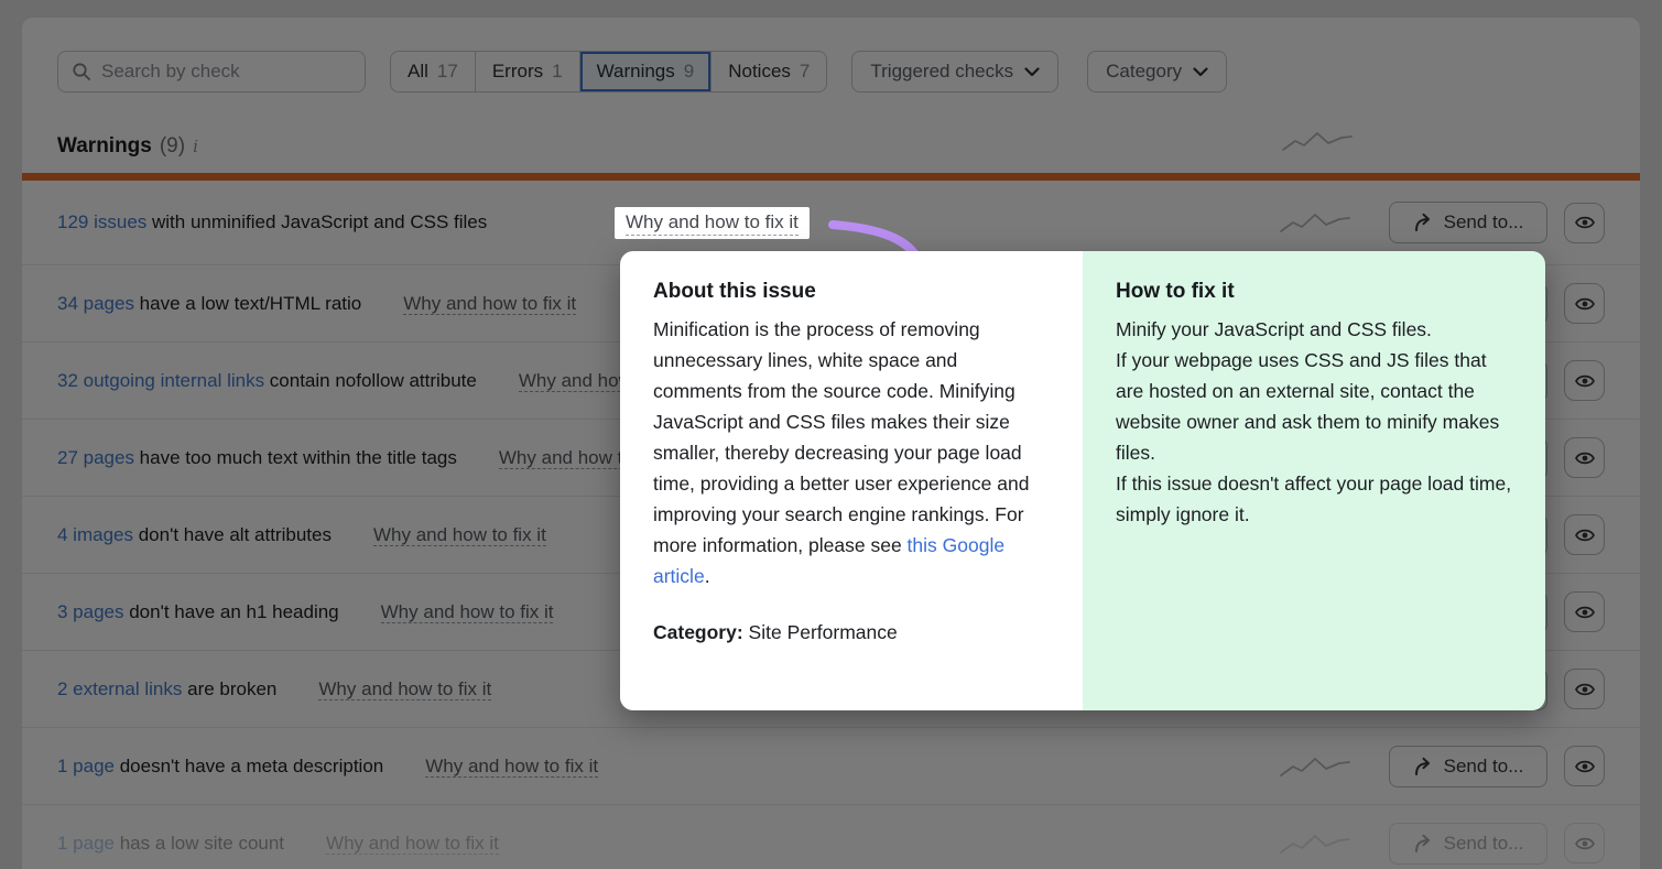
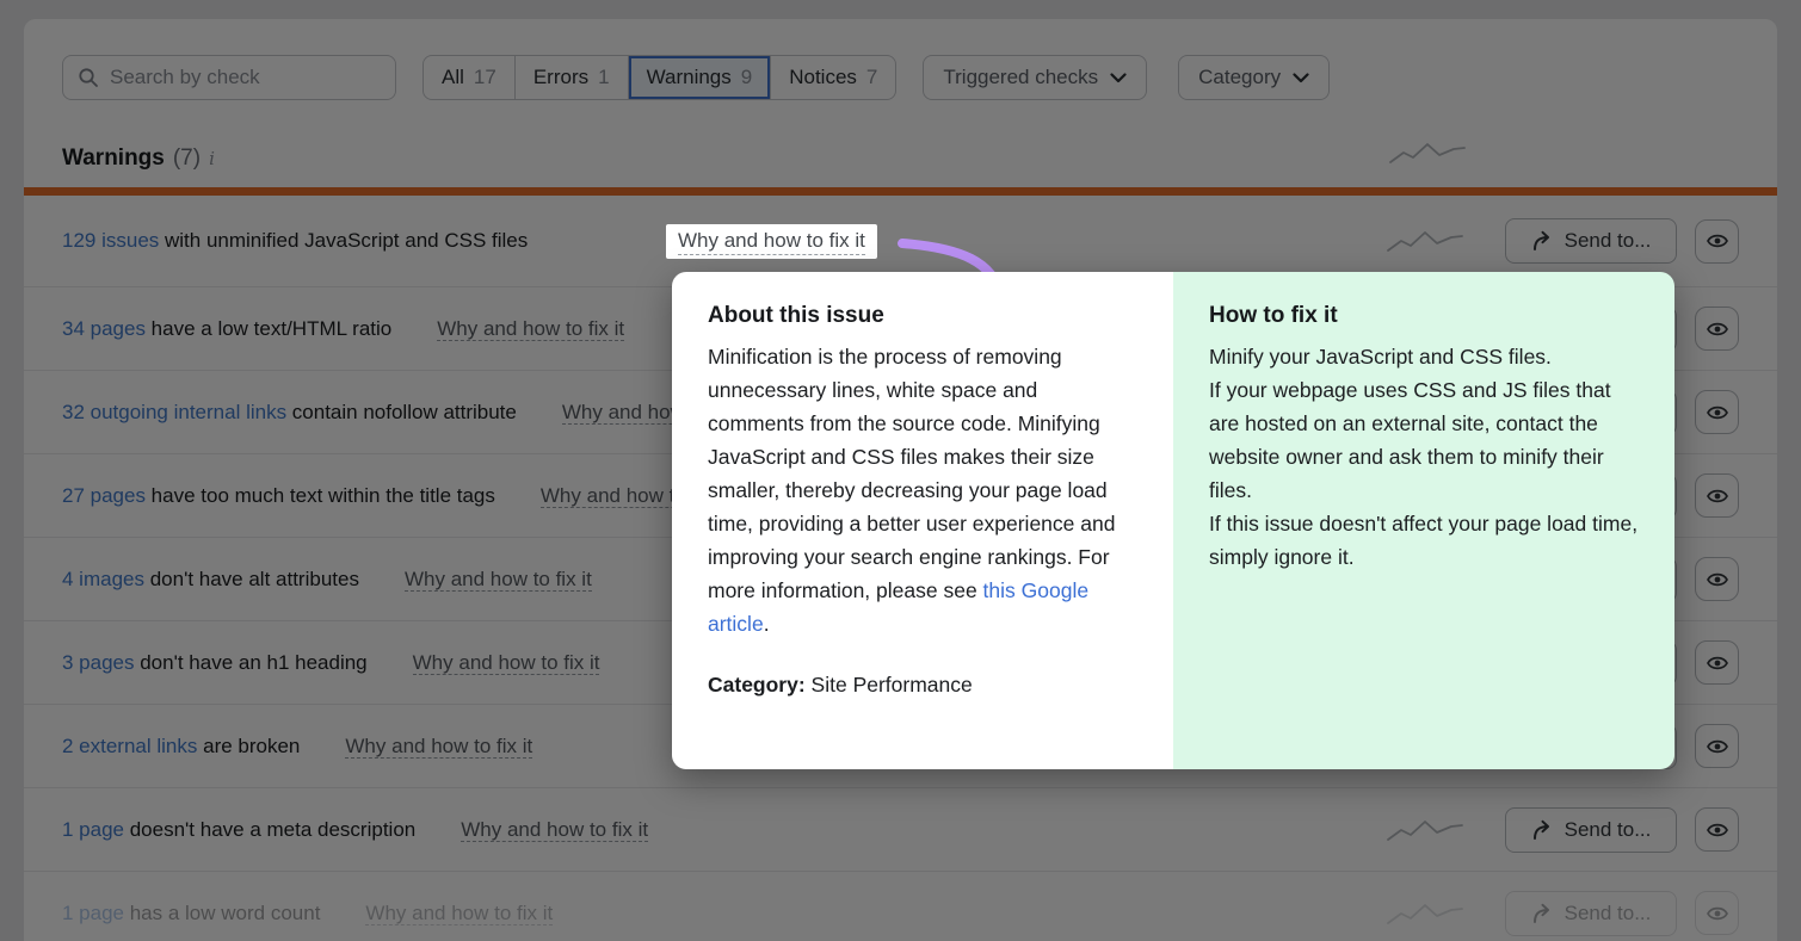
  Search by check
  All
  17
  Errors
  1
  Warnings
  9
  Notices
  7
  Triggered checks
  Category
  Warnings
- (9)
+ (7)
  i
  129 issues with unminified JavaScript and CSS files
  Send to...
  34 pages have a low text/HTML ratio Why and how to fix it
  32 outgoing internal links contain nofollow attribute Why and ho
  27 pages have too much text within the title tags Why and how
  4 images don't have alt attributes Why and how to fix it
  3 pages don't have an h1 heading Why and how to fix it
  2 external links are broken Why and how to fix it
  1 page doesn't have a meta description Why and how to fix it
  Send to...
- 1 page has a low site count Why and how to fix it
+ 1 page has a low word count Why and how to fix it
  Send to...
  Why and how to fix it
  About this issue
  Minification is the process of removing unnecessary lines, white space and comments from the source code. Minifying JavaScript and CSS files makes their size smaller, thereby decreasing your page load time, providing a better user experience and improving your search engine rankings. For more information, please see this Google article.
  Category: Site Performance
  How to fix it
  Minify your JavaScript and CSS files.
- If your webpage uses CSS and JS files that are hosted on an external site, contact the website owner and ask them to minify makes files.
+ If your webpage uses CSS and JS files that are hosted on an external site, contact the website owner and ask them to minify their files.
  If this issue doesn't affect your page load time, simply ignore it.
